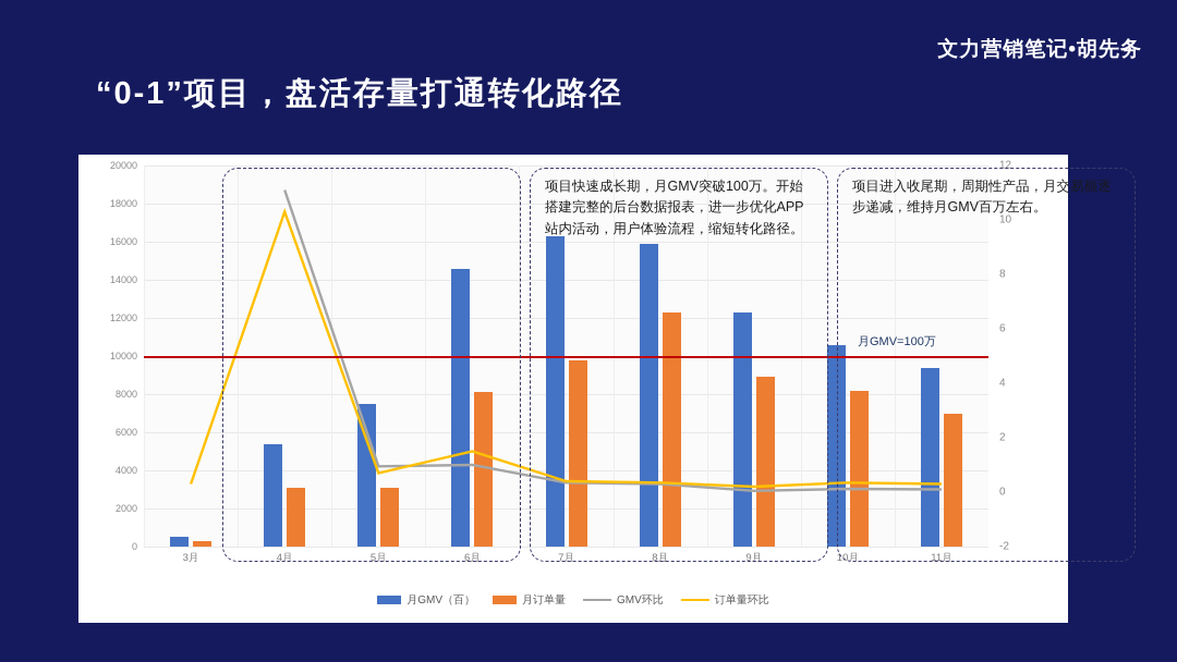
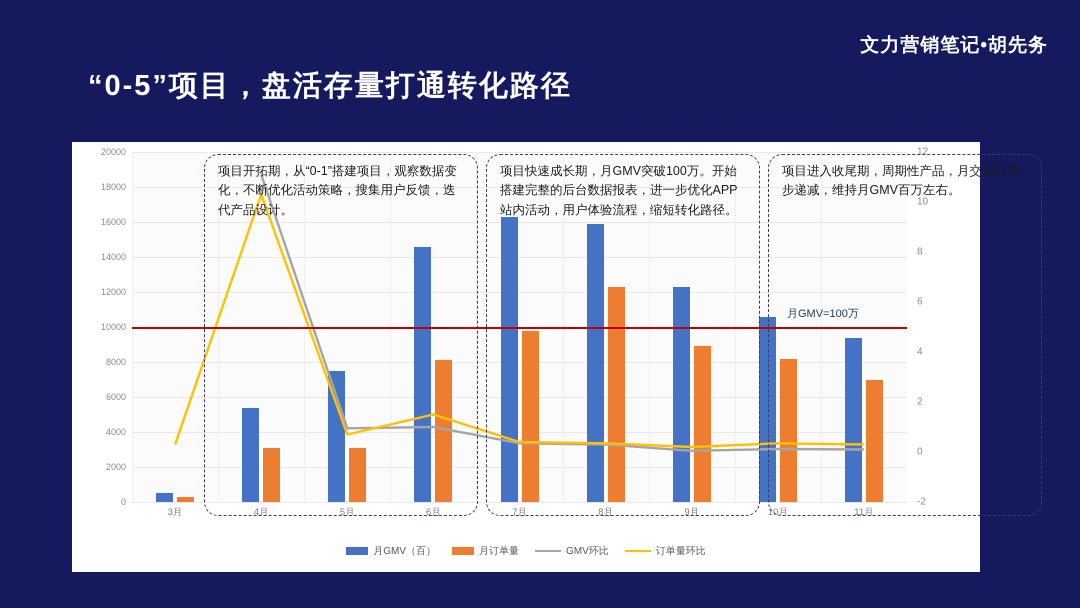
  文力营销笔记•胡先务
- “0-1”项目，盘活存量打通转化路径
+ “0-5”项目，盘活存量打通转化路径
  月GMV=100万
  0
  2000
  4000
  6000
  8000
  10000
  12000
  14000
  16000
  18000
  20000
  -2
  0
  2
  4
  6
  8
  10
  12
  3月
  4月
  5月
  6月
  7月
  8月
  9月
  10月
  11月
+ 项目开拓期，从“0-1”搭建项目，观察数据变化，不断优化活动策略，搜集用户反馈，迭代产品设计。
  项目快速成长期，月GMV突破100万。开始搭建完整的后台数据报表，进一步优化APP站内活动，用户体验流程，缩短转化路径。
  项目进入收尾期，周期性产品，月交易额逐步递减，维持月GMV百万左右。
  月GMV（百）
  月订单量
  GMV环比
  订单量环比
